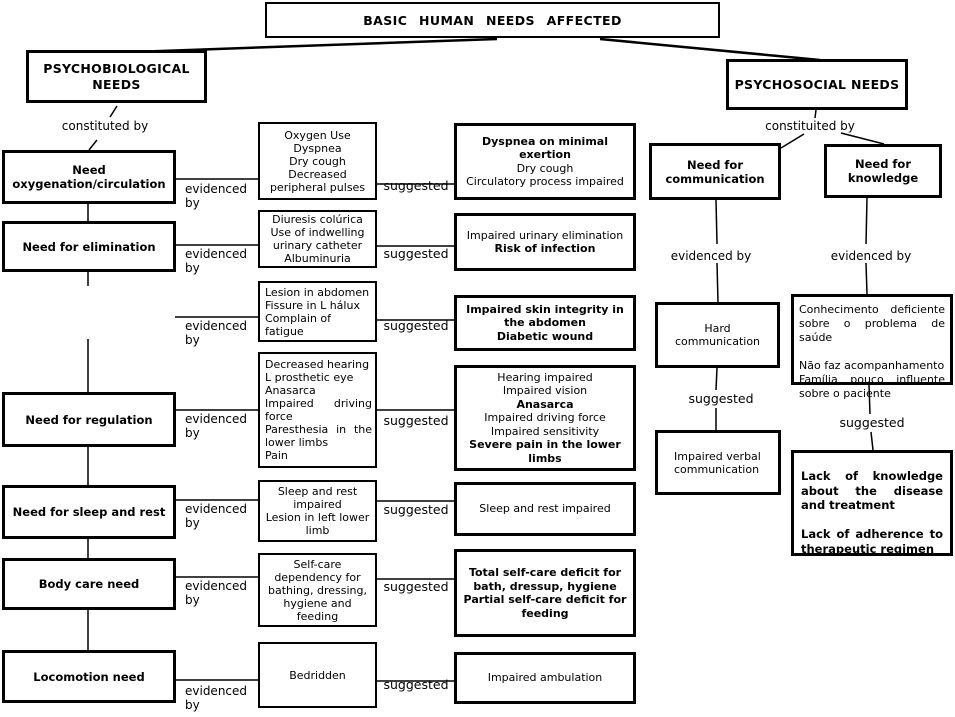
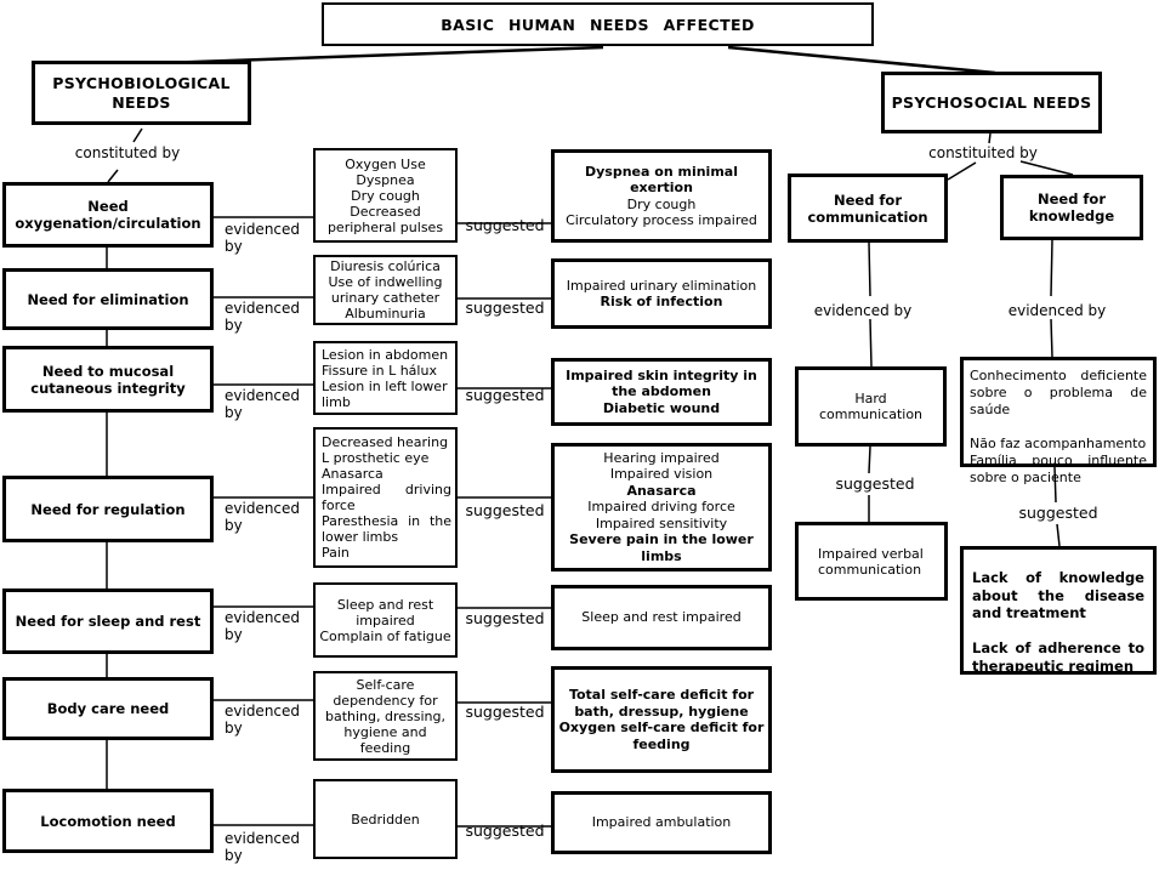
  BASIC HUMAN NEEDS AFFECTED
  PSYCHOBIOLOGICAL NEEDS
  PSYCHOSOCIAL NEEDS
  constituted by
  constituited by
  Need oxygenation/circulation
  Need for elimination
+ Need to mucosal cutaneous integrity
  Need for regulation
  Need for sleep and rest
  Body care need
  Locomotion need
  evidenced by
  evidenced by
  evidenced by
  evidenced by
  evidenced by
  evidenced by
  evidenced by
  Oxygen Use
  Dyspnea
  Dry cough
  Decreased peripheral pulses
  Diuresis colúrica
  Use of indwelling urinary catheter
  Albuminuria
  Lesion in abdomen
  Fissure in L hálux
- Complain of fatigue
+ Lesion in left lower limb
  Decreased hearing
  L prosthetic eye
  Anasarca
  Impaired driving force
  Paresthesia in the lower limbs
  Pain
  Sleep and rest impaired
- Lesion in left lower limb
+ Complain of fatigue
  Self-care dependency for bathing, dressing, hygiene and feeding
  Bedridden
  suggested
  suggested
  suggested
  suggested
  suggested
  suggested
  suggested
  Dyspnea on minimal exertion
  Dry cough
  Circulatory process impaired
  Impaired urinary elimination
  Risk of infection
  Impaired skin integrity in the abdomen
  Diabetic wound
  Hearing impaired
  Impaired vision
  Anasarca
  Impaired driving force
  Impaired sensitivity
  Severe pain in the lower limbs
  Sleep and rest impaired
  Total self-care deficit for bath, dressup, hygiene
- Partial self-care deficit for feeding
+ Oxygen self-care deficit for feeding
  Impaired ambulation
  Need for communication
  Need for knowledge
  evidenced by
  evidenced by
  Hard communication
  Conhecimento deficiente sobre o problema de saúde
  Não faz acompanhamento
  Família pouco influente sobre o paciente
  suggested
  suggested
  Impaired verbal communication
  Lack of knowledge about the disease and treatment
  Lack of adherence to therapeutic regimen
